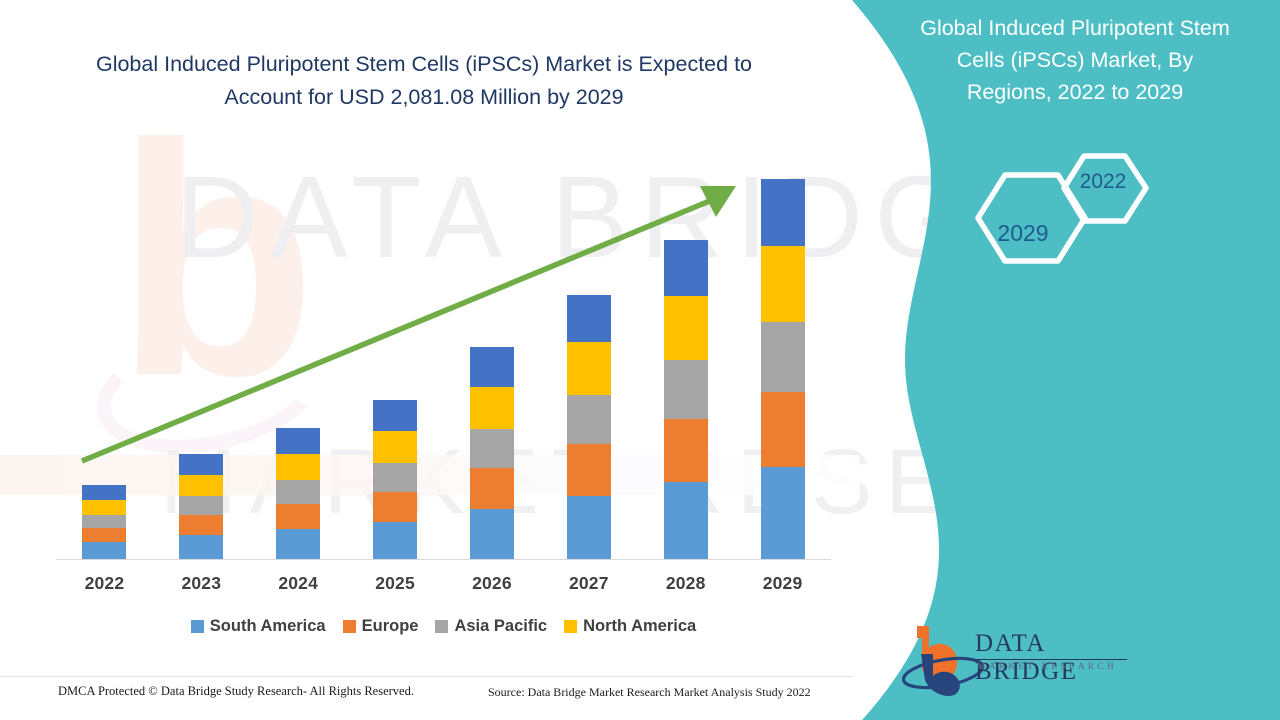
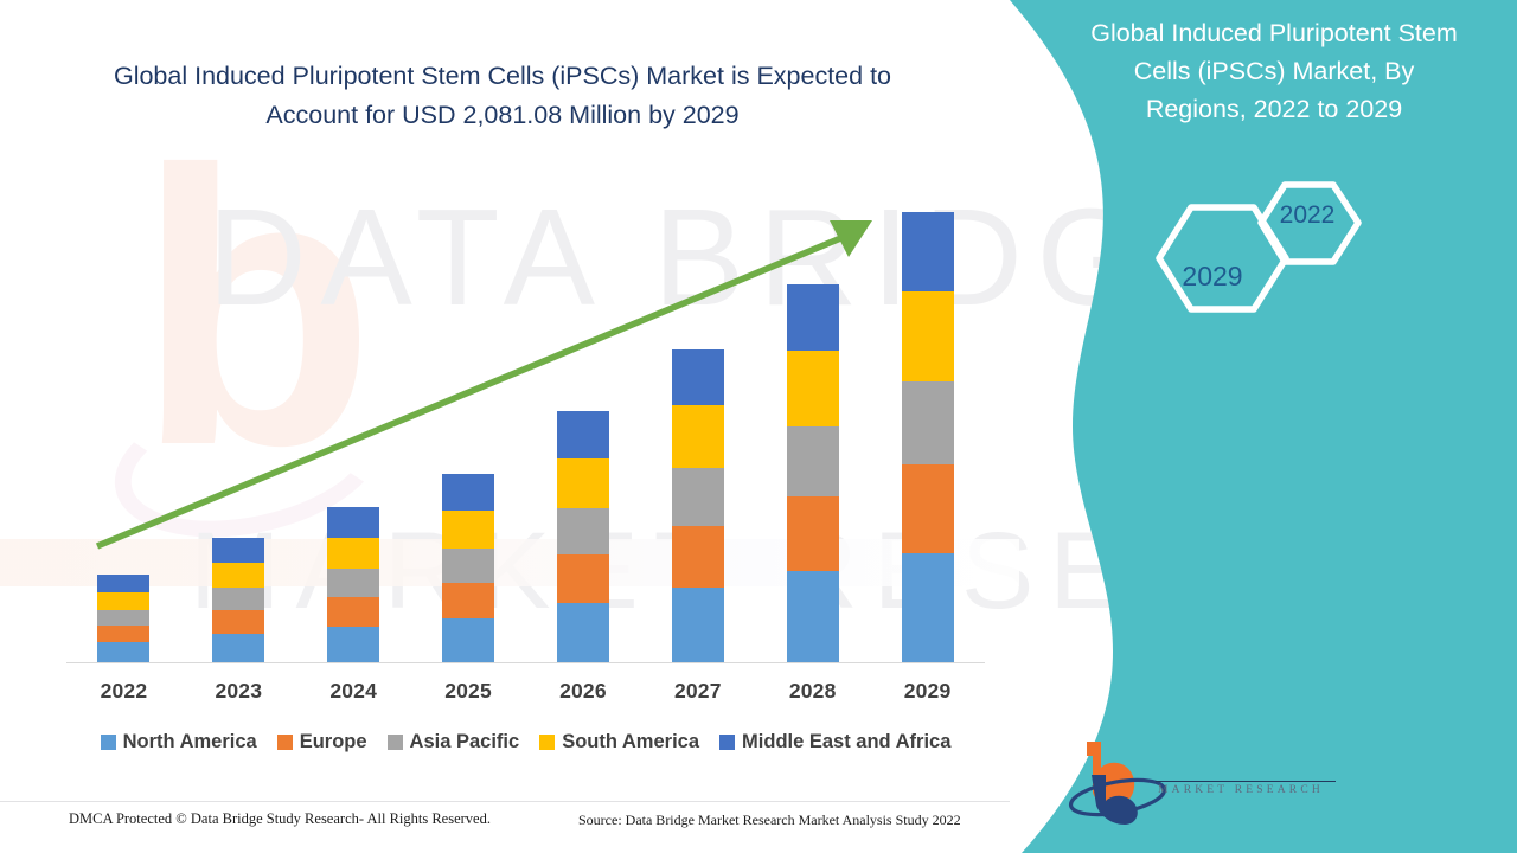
  b
  DATA BRIDG
  Global Induced Pluripotent Stem Cells (iPSCs) Market is Expected to Account for USD 2,081.08 Million by 2029
  2022
  2023
  2024
  2025
  2026
  2027
  2028
  2029
- South America
+ North America
  Europe
  Asia Pacific
- North America
+ South America
+ Middle East and Africa
  DMCA Protected © Data Bridge Study Research- All Rights Reserved.
  Source: Data Bridge Market Research Market Analysis Study 2022
  Global Induced Pluripotent Stem Cells (iPSCs) Market, By Regions, 2022 to 2029
  2029
  2022
- DATA BRIDGE
  MARKET RESEARCH
